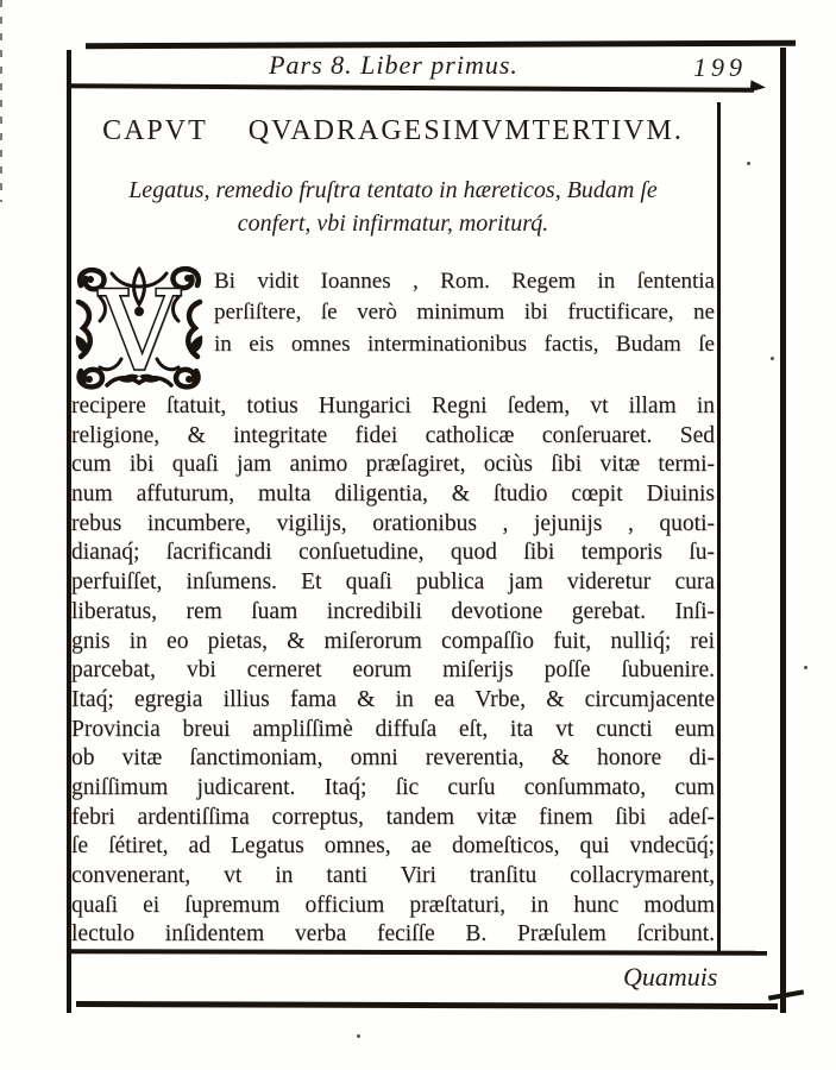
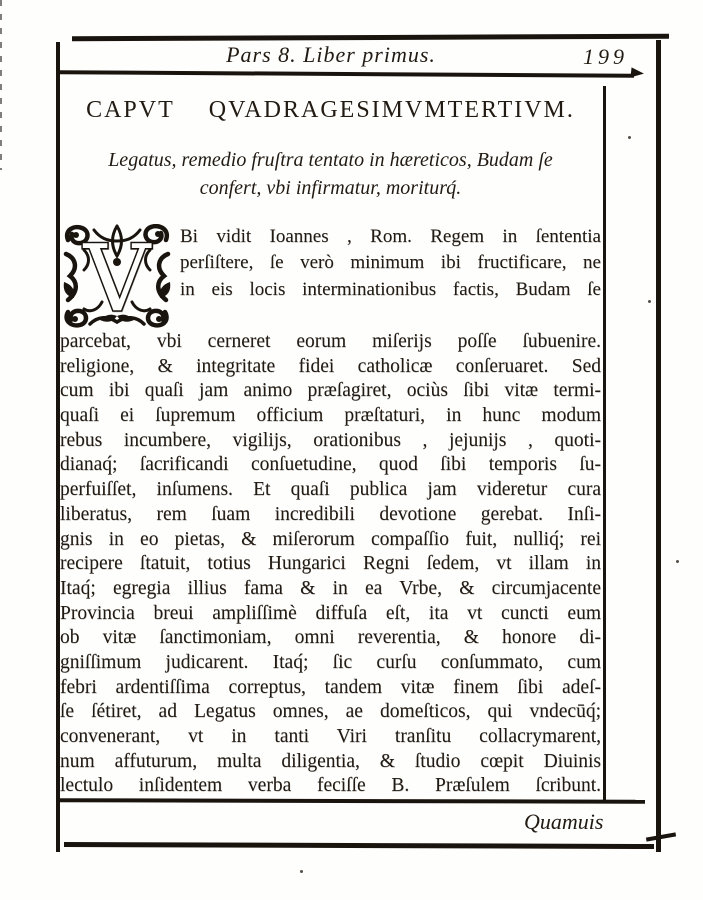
  Pars 8. Liber primus.
  199
  CAPVT
  QVADRAGESIMVMTERTIVM.
  Legatus, remedio fruſtra tentato in hæreticos, Budam ſe
  confert, vbi infirmatur, moriturq́.
  V
  Bi vidit Ioannes , Rom. Regem in ſententia
  perſiſtere, ſe verò minimum ibi fructificare, ne
- in eis omnes interminationibus factis, Budam ſe
+ in eis locis interminationibus factis, Budam ſe
- recipere ſtatuit, totius Hungarici Regni ſedem, vt illam in
+ parcebat, vbi cerneret eorum miſerijs poſſe ſubuenire.
  religione, & integritate fidei catholicæ conſeruaret. Sed
  cum ibi quaſi jam animo præſagiret, ociùs ſibi vitæ termi-
- num affuturum, multa diligentia, & ſtudio cœpit Diuinis
+ quaſi ei ſupremum officium præſtaturi, in hunc modum
  rebus incumbere, vigilijs, orationibus , jejunijs , quoti-
  dianaq́; ſacrificandi conſuetudine, quod ſibi temporis ſu-
  perfuiſſet, inſumens. Et quaſi publica jam videretur cura
  liberatus, rem ſuam incredibili devotione gerebat. Inſi-
  gnis in eo pietas, & miſerorum compaſſio fuit, nulliq́; rei
- parcebat, vbi cerneret eorum miſerijs poſſe ſubuenire.
+ recipere ſtatuit, totius Hungarici Regni ſedem, vt illam in
  Itaq́; egregia illius fama & in ea Vrbe, & circumjacente
  Provincia breui ampliſſimè diffuſa eſt, ita vt cuncti eum
  ob vitæ ſanctimoniam, omni reverentia, & honore di-
  gniſſimum judicarent. Itaq́; ſic curſu conſummato, cum
  febri ardentiſſima correptus, tandem vitæ finem ſibi adeſ-
  ſe ſétiret, ad Legatus omnes, ae domeſticos, qui vndecūq́;
  convenerant, vt in tanti Viri tranſitu collacrymarent,
- quaſi ei ſupremum officium præſtaturi, in hunc modum
+ num affuturum, multa diligentia, & ſtudio cœpit Diuinis
  lectulo inſidentem verba feciſſe B. Præſulem ſcribunt.
  Quamuis
